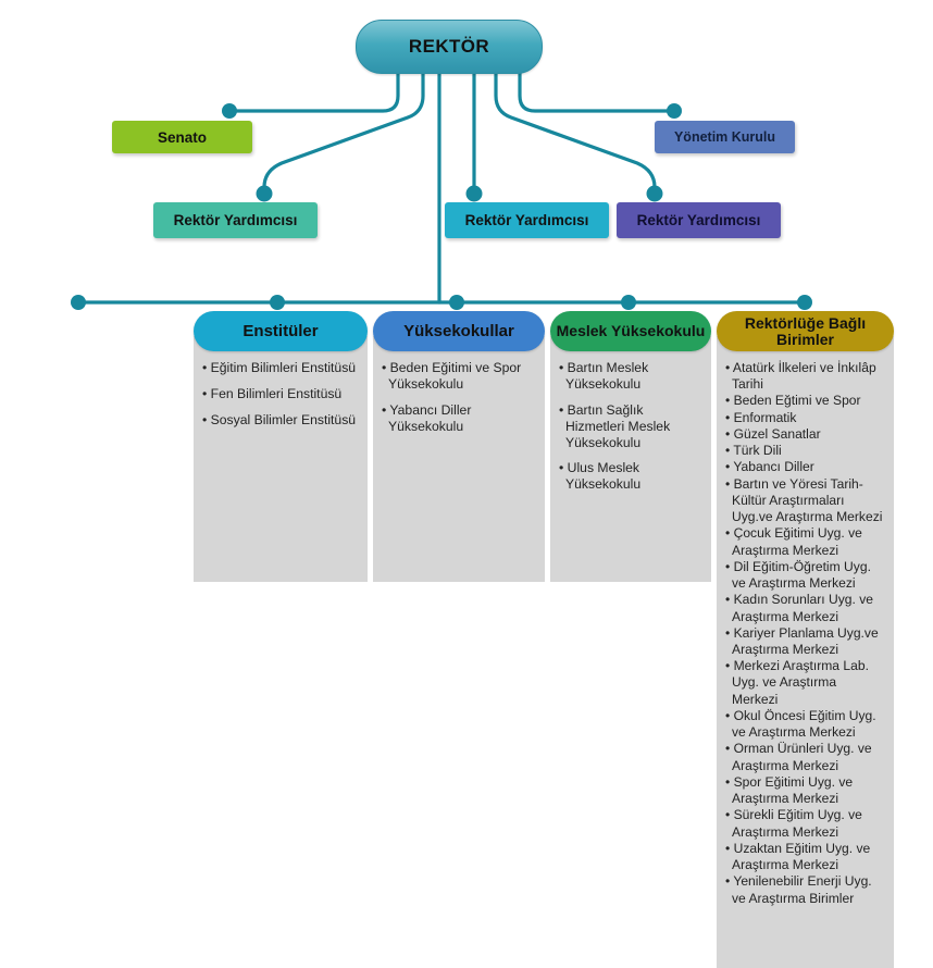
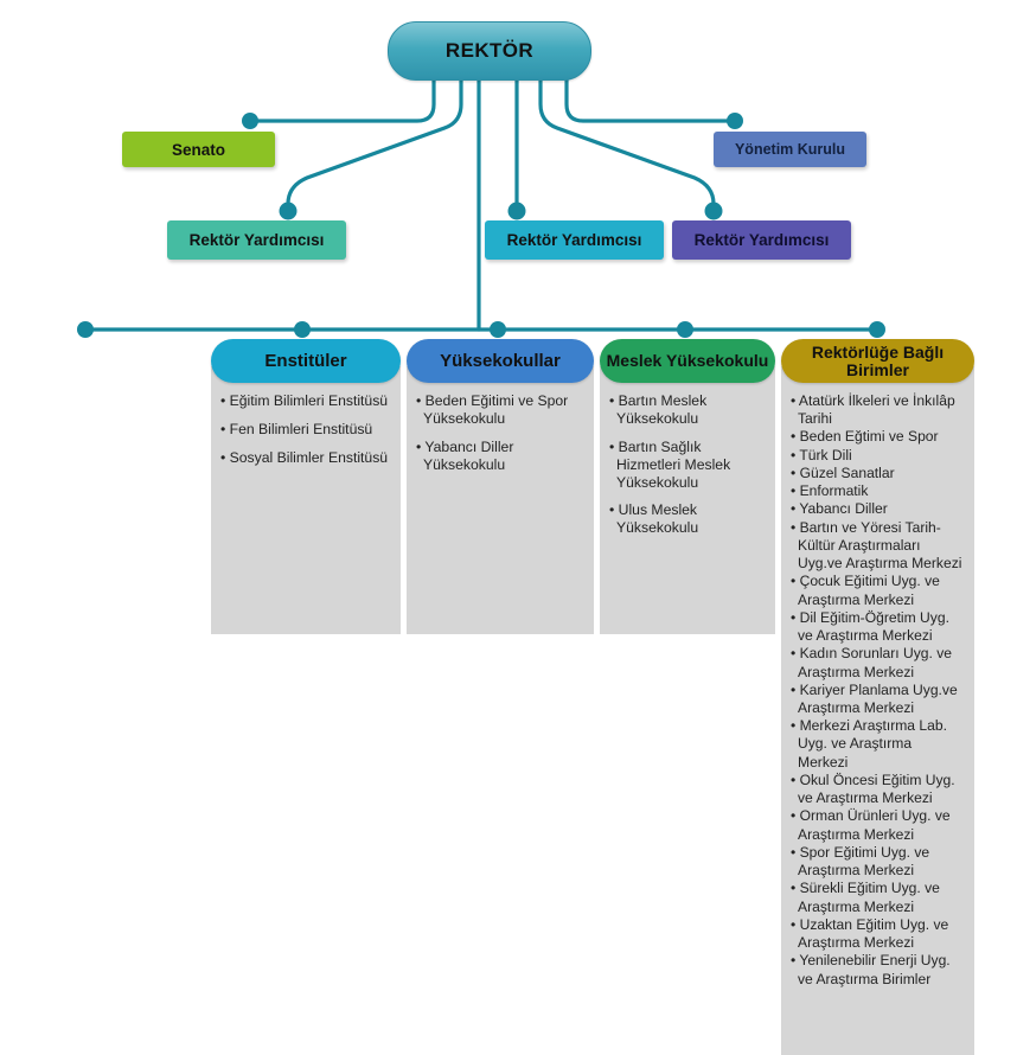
  REKTÖR
  Senato
  Yönetim Kurulu
  Rektör Yardımcısı
  Rektör Yardımcısı
  Rektör Yardımcısı
  Enstitüler
  • Eğitim Bilimleri Enstitüsü
  • Fen Bilimleri Enstitüsü
  • Sosyal Bilimler Enstitüsü
  Yüksekokullar
  • Beden Eğitimi ve Spor Yüksekokulu
  • Yabancı Diller Yüksekokulu
  Meslek Yüksekokulu
  • Bartın Meslek Yüksekokulu
  • Bartın Sağlık Hizmetleri Meslek Yüksekokulu
  • Ulus Meslek Yüksekokulu
  Rektörlüğe Bağlı Birimler
  • Atatürk İlkeleri ve İnkılâp Tarihi
  • Beden Eğtimi ve Spor
- • Enformatik
+ • Türk Dili
  • Güzel Sanatlar
- • Türk Dili
+ • Enformatik
  • Yabancı Diller
  • Bartın ve Yöresi Tarih-Kültür Araştırmaları Uyg.ve Araştırma Merkezi
  • Çocuk Eğitimi Uyg. ve Araştırma Merkezi
  • Dil Eğitim-Öğretim Uyg. ve Araştırma Merkezi
  • Kadın Sorunları Uyg. ve Araştırma Merkezi
  • Kariyer Planlama Uyg.ve Araştırma Merkezi
  • Merkezi Araştırma Lab. Uyg. ve Araştırma Merkezi
  • Okul Öncesi Eğitim Uyg. ve Araştırma Merkezi
  • Orman Ürünleri Uyg. ve Araştırma Merkezi
  • Spor Eğitimi Uyg. ve Araştırma Merkezi
  • Sürekli Eğitim Uyg. ve Araştırma Merkezi
  • Uzaktan Eğitim Uyg. ve Araştırma Merkezi
  • Yenilenebilir Enerji Uyg. ve Araştırma Birimler
